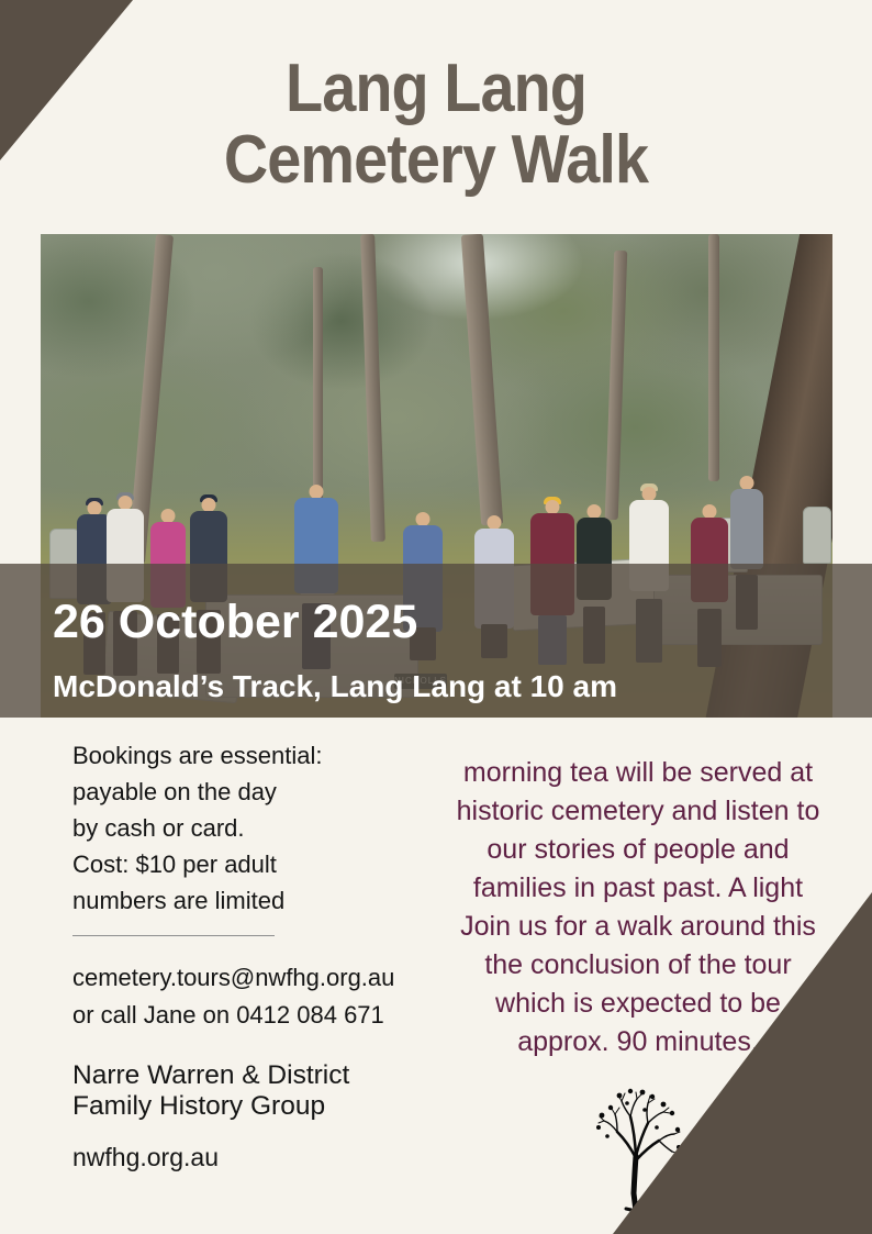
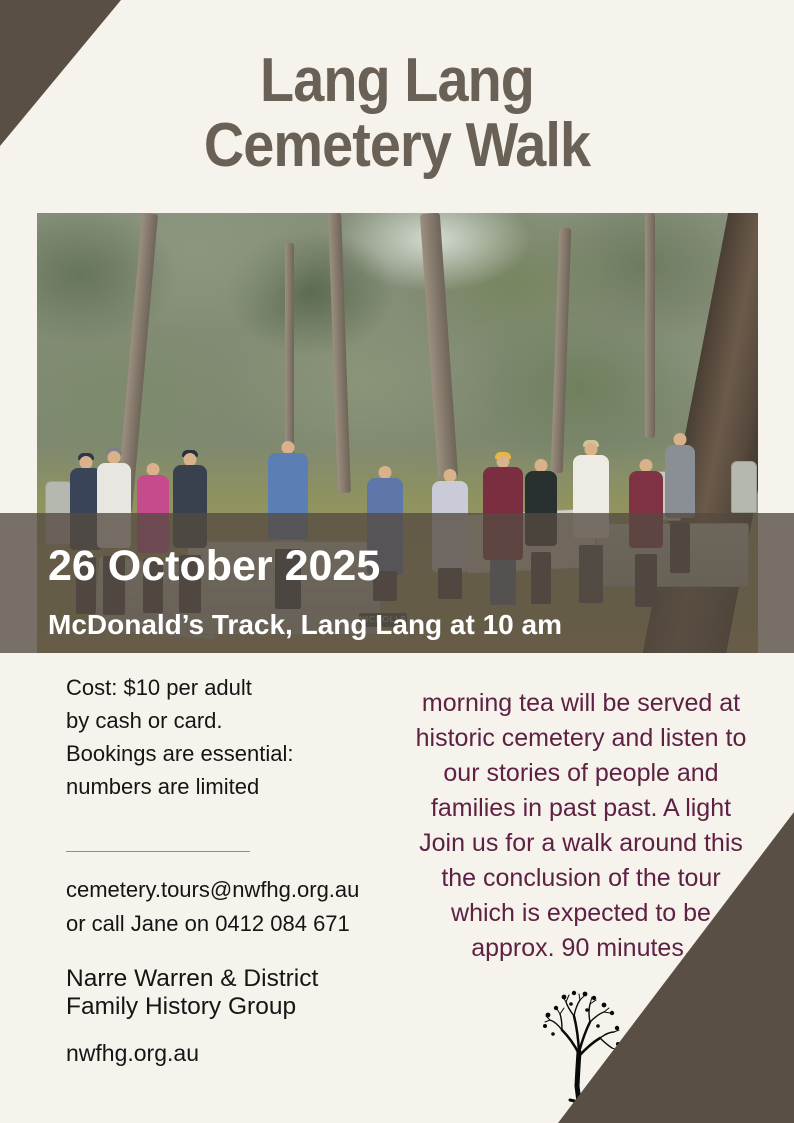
  Lang Lang
  Cemetery Walk
  NICHOLLS
  26 October 2025
  McDonald’s Track, Lang Lang at 10 am
- Bookings are essential:
+ Cost: $10 per adult
- payable on the day
  by cash or card.
- Cost: $10 per adult
+ Bookings are essential:
  numbers are limited
  cemetery.tours@nwfhg.org.au
  or call Jane on 0412 084 671
  Narre Warren & District
  Family History Group
  nwfhg.org.au
  morning tea will be served at
  historic cemetery and listen to
  our stories of people and
  families in past past. A light
  Join us for a walk around this
  the conclusion of the tour
  which is expected to be
  approx. 90 minutes.
